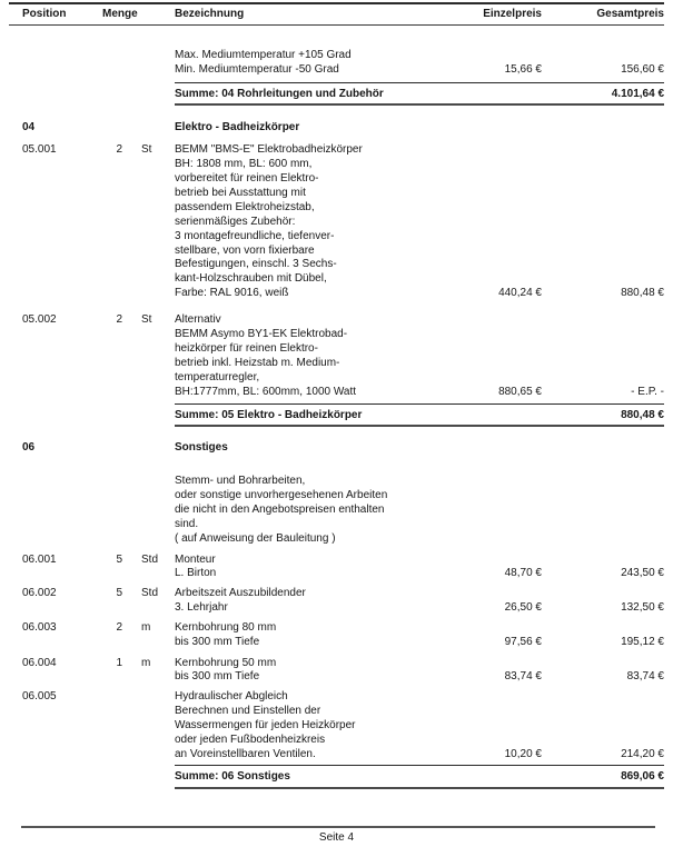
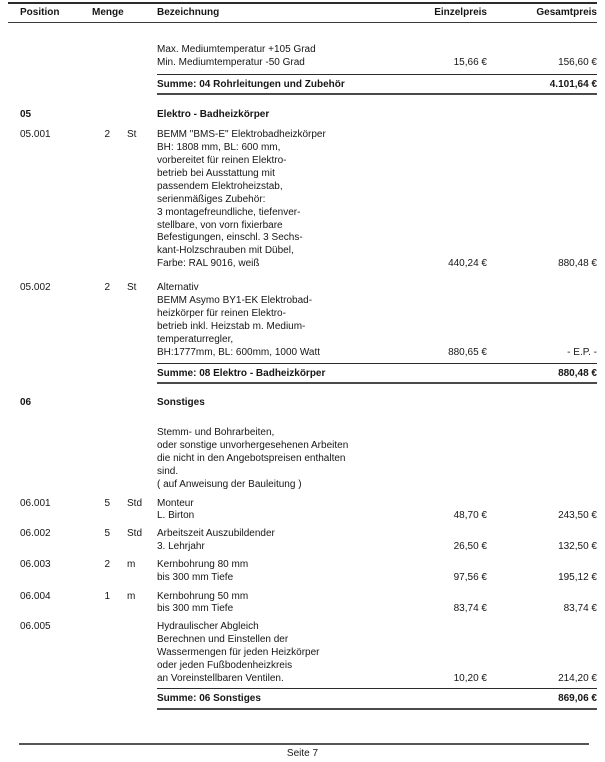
  Position
  Menge
  Bezeichnung
  Einzelpreis
  Gesamtpreis
  Max. Mediumtemperatur +105 Grad
  Min. Mediumtemperatur -50 Grad
  15,66 €
  156,60 €
  Summe: 04 Rohrleitungen und Zubehör
  4.101,64 €
- 04
+ 05
  Elektro - Badheizkörper
  05.001
  2
  St
  BEMM "BMS-E" Elektrobadheizkörper
  BH: 1808 mm, BL: 600 mm,
  vorbereitet für reinen Elektro-
  betrieb bei Ausstattung mit
  passendem Elektroheizstab,
  serienmäßiges Zubehör:
  3 montagefreundliche, tiefenver-
  stellbare, von vorn fixierbare
  Befestigungen, einschl. 3 Sechs-
  kant-Holzschrauben mit Dübel,
  Farbe: RAL 9016, weiß
  440,24 €
  880,48 €
  05.002
  2
  St
  Alternativ
  BEMM Asymo BY1-EK Elektrobad-
  heizkörper für reinen Elektro-
  betrieb inkl. Heizstab m. Medium-
  temperaturregler,
  BH:1777mm, BL: 600mm, 1000 Watt
  880,65 €
  - E.P. -
- Summe: 05 Elektro - Badheizkörper
+ Summe: 08 Elektro - Badheizkörper
  880,48 €
  06
  Sonstiges
  Stemm- und Bohrarbeiten,
  oder sonstige unvorhergesehenen Arbeiten
  die nicht in den Angebotspreisen enthalten
  sind.
  ( auf Anweisung der Bauleitung )
  06.001
  5
  Std
  Monteur
  L. Birton
  48,70 €
  243,50 €
  06.002
  5
  Std
  Arbeitszeit Auszubildender
  3. Lehrjahr
  26,50 €
  132,50 €
  06.003
  2
  m
  Kernbohrung 80 mm
  bis 300 mm Tiefe
  97,56 €
  195,12 €
  06.004
  1
  m
  Kernbohrung 50 mm
  bis 300 mm Tiefe
  83,74 €
  83,74 €
  06.005
  Hydraulischer Abgleich
  Berechnen und Einstellen der
  Wassermengen für jeden Heizkörper
  oder jeden Fußbodenheizkreis
  an Voreinstellbaren Ventilen.
  10,20 €
  214,20 €
  Summe: 06 Sonstiges
  869,06 €
- Seite 4
+ Seite 7
